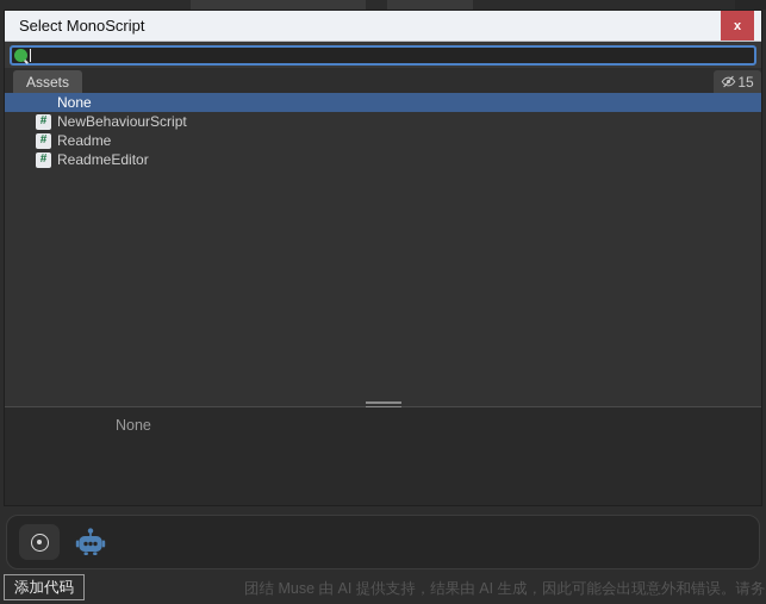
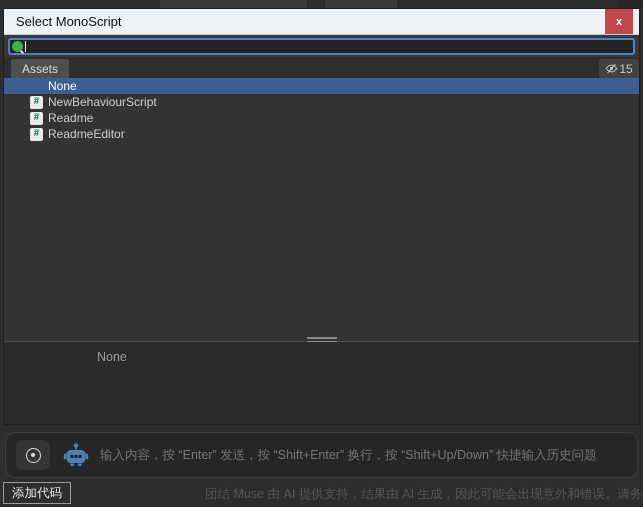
  Select MonoScript
  x
  Assets
  15
  None
  #
  NewBehaviourScript
  #
  Readme
  #
  ReadmeEditor
  None
+ 输入内容，按 “Enter” 发送，按 “Shift+Enter” 换行，按 “Shift+Up/Down” 快捷输入历史问题
  添加代码
  团结 Muse 由 AI 提供支持，结果由 AI 生成，因此可能会出现意外和错误。请务
